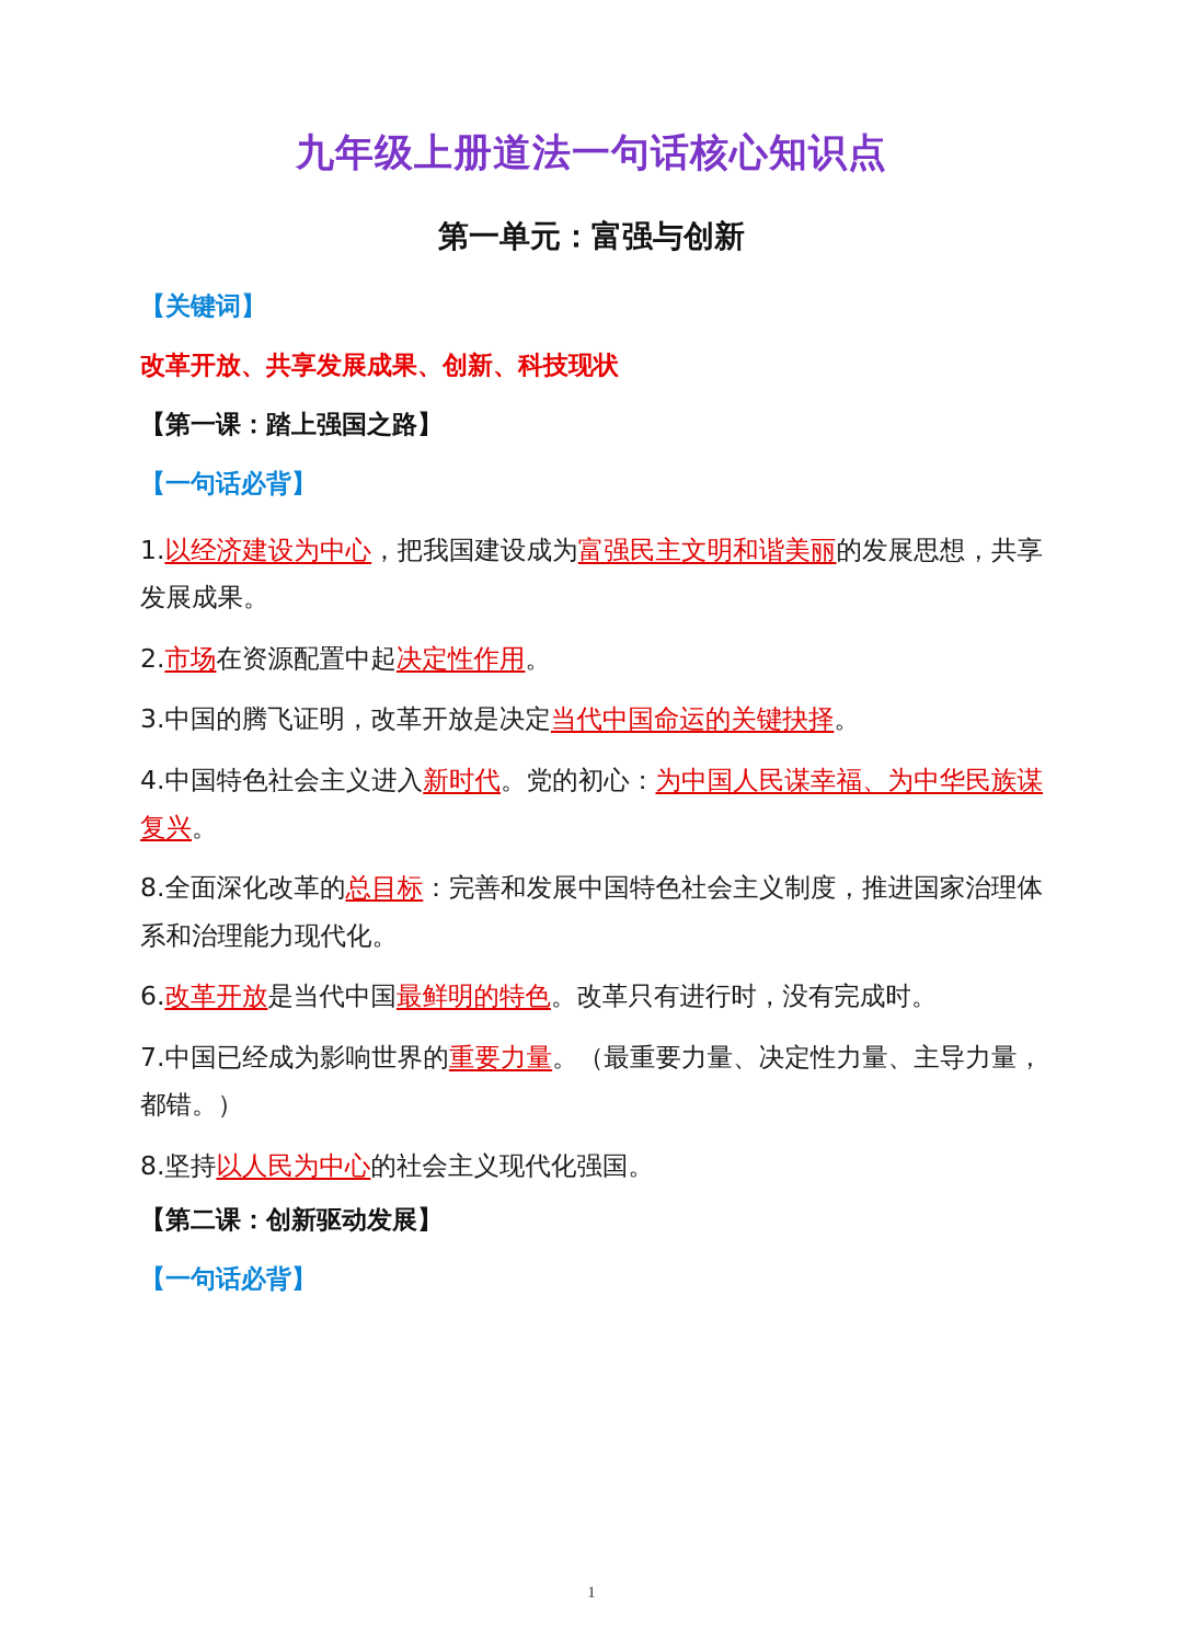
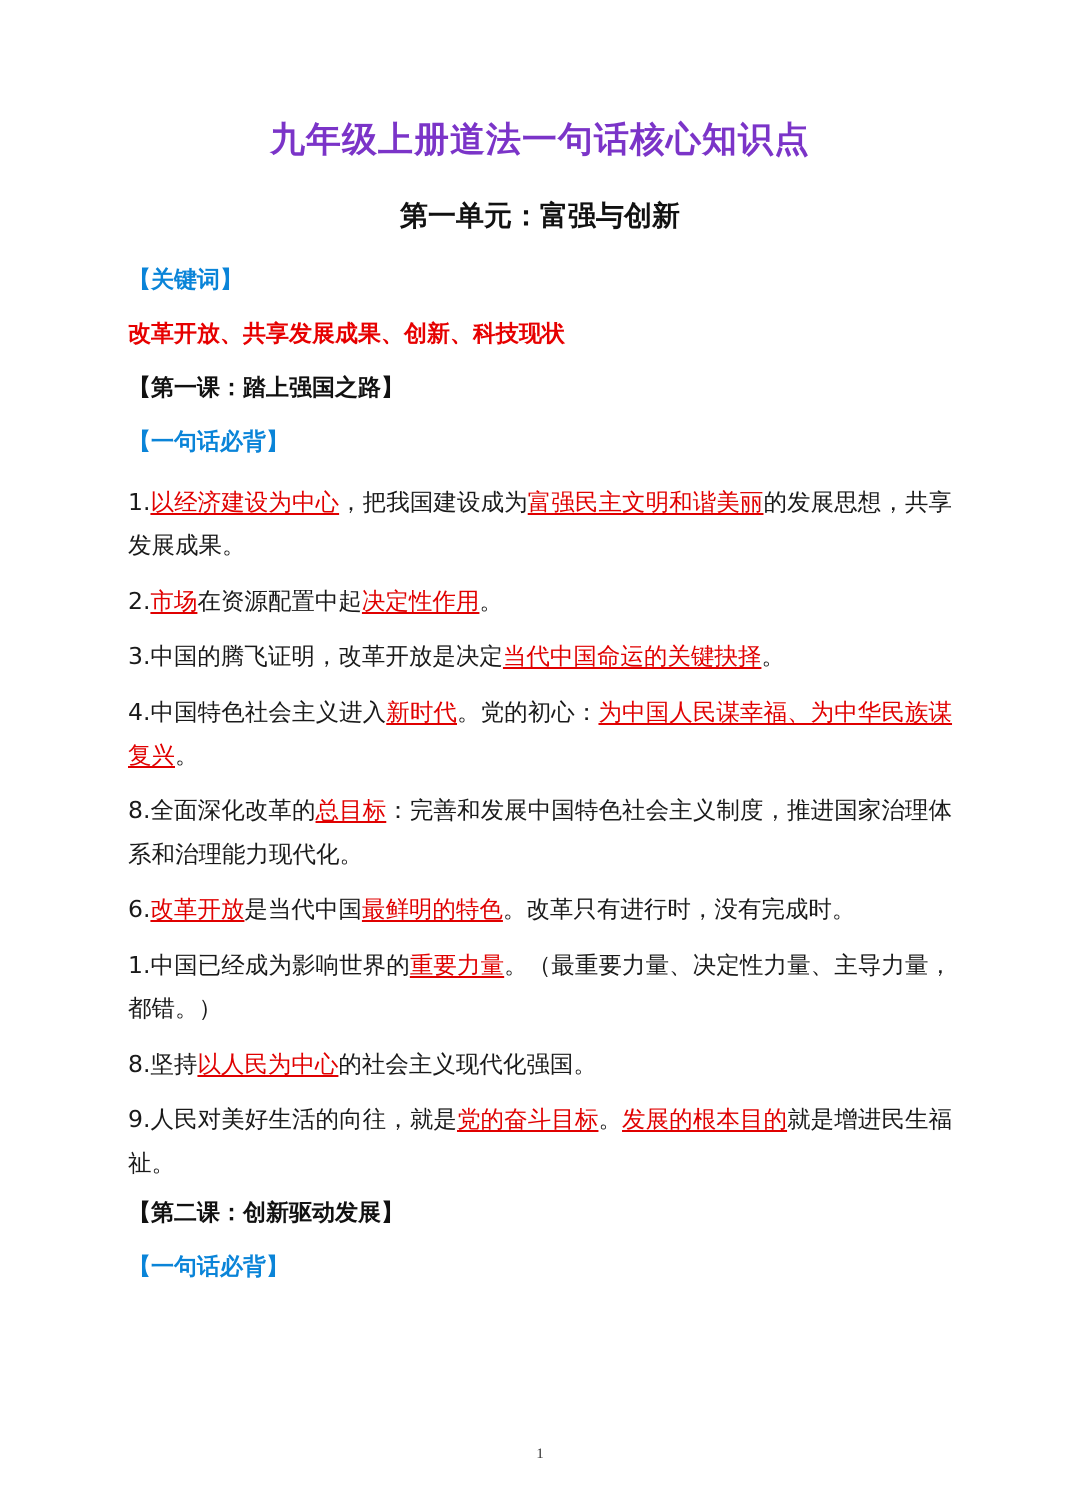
  九年级上册道法一句话核心知识点
  第一单元：富强与创新
  【关键词】
  改革开放、共享发展成果、创新、科技现状
  【第一课：踏上强国之路】
  【一句话必背】
  1.以经济建设为中心，把我国建设成为富强民主文明和谐美丽的发展思想，共享发展成果。
  2.市场在资源配置中起决定性作用。
  3.中国的腾飞证明，改革开放是决定当代中国命运的关键抉择。
  4.中国特色社会主义进入新时代。党的初心：为中国人民谋幸福、为中华民族谋复兴。
  8.全面深化改革的总目标：完善和发展中国特色社会主义制度，推进国家治理体系和治理能力现代化。
  6.改革开放是当代中国最鲜明的特色。改革只有进行时，没有完成时。
- 7.中国已经成为影响世界的重要力量。（最重要力量、决定性力量、主导力量，都错。）
+ 1.中国已经成为影响世界的重要力量。（最重要力量、决定性力量、主导力量，都错。）
  8.坚持以人民为中心的社会主义现代化强国。
+ 9.人民对美好生活的向往，就是党的奋斗目标。发展的根本目的就是增进民生福祉。
  【第二课：创新驱动发展】
  【一句话必背】
  1
